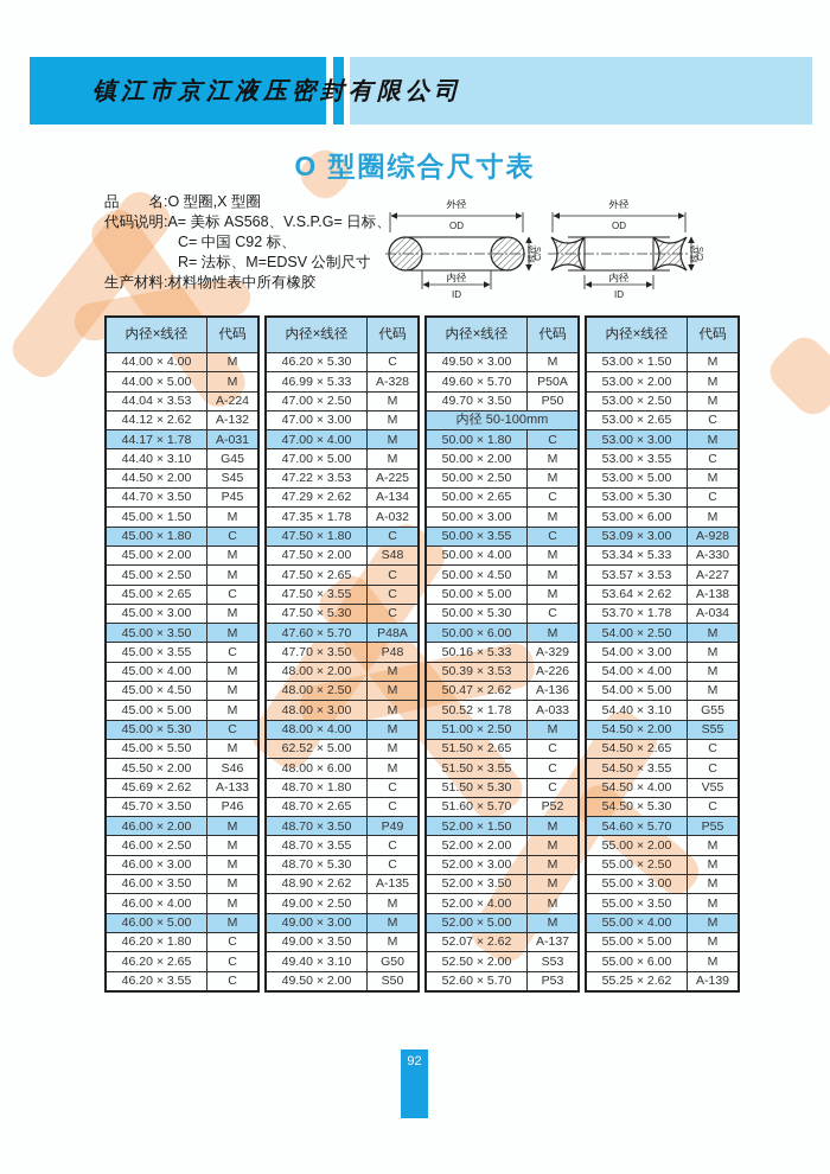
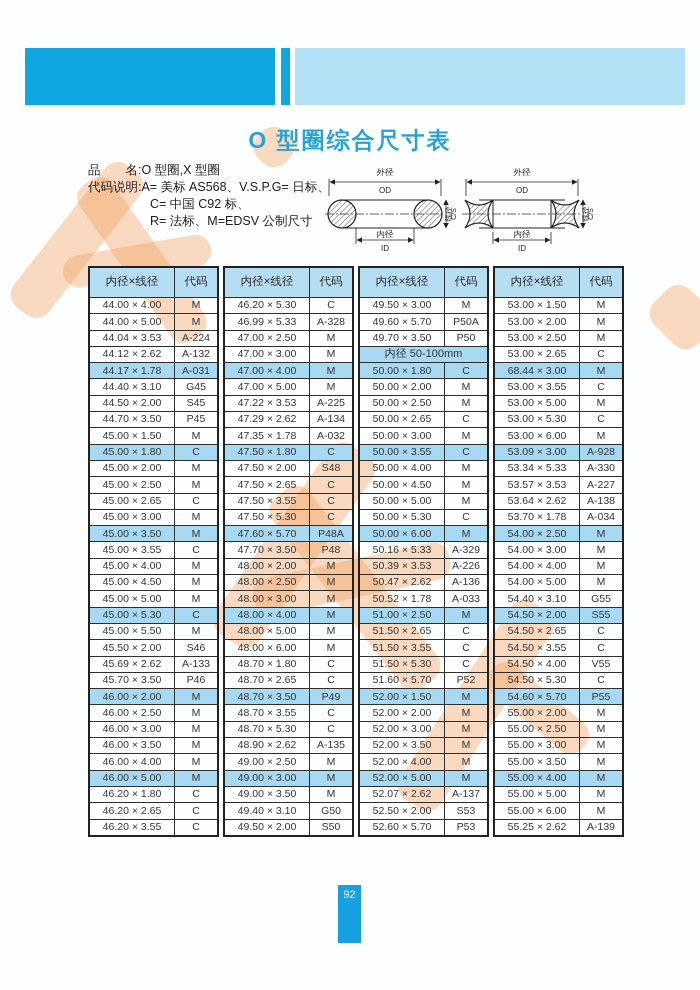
- 镇江市京江液压密封有限公司
  O 型圈综合尺寸表
  品 名:O 型圈,X 型圈
  代码说明:A= 美标 AS568、V.S.P.G= 日标、
  C= 中国 C92 标、
  R= 法标、M=EDSV 公制尺寸
- 生产材料:材料物性表中所有橡胶
  外径
  OD
  内径
  ID
  外径
  OD
  内径
  ID
  内径×线径	代码
  44.00 × 4.00	M
  44.00 × 5.00	M
  44.04 × 3.53	A-224
  44.12 × 2.62	A-132
  44.17 × 1.78	A-031
  44.40 × 3.10	G45
  44.50 × 2.00	S45
  44.70 × 3.50	P45
  45.00 × 1.50	M
  45.00 × 1.80	C
  45.00 × 2.00	M
  45.00 × 2.50	M
  45.00 × 2.65	C
  45.00 × 3.00	M
  45.00 × 3.50	M
  45.00 × 3.55	C
  45.00 × 4.00	M
  45.00 × 4.50	M
  45.00 × 5.00	M
  45.00 × 5.30	C
  45.00 × 5.50	M
  45.50 × 2.00	S46
  45.69 × 2.62	A-133
  45.70 × 3.50	P46
  46.00 × 2.00	M
  46.00 × 2.50	M
  46.00 × 3.00	M
  46.00 × 3.50	M
  46.00 × 4.00	M
  46.00 × 5.00	M
  46.20 × 1.80	C
  46.20 × 2.65	C
  46.20 × 3.55	C
  内径×线径	代码
  46.20 × 5.30	C
  46.99 × 5.33	A-328
  47.00 × 2.50	M
  47.00 × 3.00	M
  47.00 × 4.00	M
  47.00 × 5.00	M
  47.22 × 3.53	A-225
  47.29 × 2.62	A-134
  47.35 × 1.78	A-032
  47.50 × 1.80	C
  47.50 × 2.00	S48
  47.50 × 2.65	C
  47.50 × 3.55	C
  47.50 × 5.30	C
  47.60 × 5.70	P48A
  47.70 × 3.50	P48
  48.00 × 2.00	M
  48.00 × 2.50	M
  48.00 × 3.00	M
  48.00 × 4.00	M
- 62.52 × 5.00	M
+ 48.00 × 5.00	M
  48.00 × 6.00	M
  48.70 × 1.80	C
  48.70 × 2.65	C
  48.70 × 3.50	P49
  48.70 × 3.55	C
  48.70 × 5.30	C
  48.90 × 2.62	A-135
  49.00 × 2.50	M
  49.00 × 3.00	M
  49.00 × 3.50	M
  49.40 × 3.10	G50
  49.50 × 2.00	S50
  内径×线径	代码
  49.50 × 3.00	M
  49.60 × 5.70	P50A
  49.70 × 3.50	P50
  内径 50-100mm
  50.00 × 1.80	C
  50.00 × 2.00	M
  50.00 × 2.50	M
  50.00 × 2.65	C
  50.00 × 3.00	M
  50.00 × 3.55	C
  50.00 × 4.00	M
  50.00 × 4.50	M
  50.00 × 5.00	M
  50.00 × 5.30	C
  50.00 × 6.00	M
  50.16 × 5.33	A-329
  50.39 × 3.53	A-226
  50.47 × 2.62	A-136
  50.52 × 1.78	A-033
  51.00 × 2.50	M
  51.50 × 2.65	C
  51.50 × 3.55	C
  51.50 × 5.30	C
  51.60 × 5.70	P52
  52.00 × 1.50	M
  52.00 × 2.00	M
  52.00 × 3.00	M
  52.00 × 3.50	M
  52.00 × 4.00	M
  52.00 × 5.00	M
  52.07 × 2.62	A-137
  52.50 × 2.00	S53
  52.60 × 5.70	P53
  内径×线径	代码
  53.00 × 1.50	M
  53.00 × 2.00	M
  53.00 × 2.50	M
  53.00 × 2.65	C
- 53.00 × 3.00	M
+ 68.44 × 3.00	M
  53.00 × 3.55	C
  53.00 × 5.00	M
  53.00 × 5.30	C
  53.00 × 6.00	M
  53.09 × 3.00	A-928
  53.34 × 5.33	A-330
  53.57 × 3.53	A-227
  53.64 × 2.62	A-138
  53.70 × 1.78	A-034
  54.00 × 2.50	M
  54.00 × 3.00	M
  54.00 × 4.00	M
  54.00 × 5.00	M
  54.40 × 3.10	G55
  54.50 × 2.00	S55
  54.50 × 2.65	C
  54.50 × 3.55	C
  54.50 × 4.00	V55
  54.50 × 5.30	C
  54.60 × 5.70	P55
  55.00 × 2.00	M
  55.00 × 2.50	M
  55.00 × 3.00	M
  55.00 × 3.50	M
  55.00 × 4.00	M
  55.00 × 5.00	M
  55.00 × 6.00	M
  55.25 × 2.62	A-139
  92
